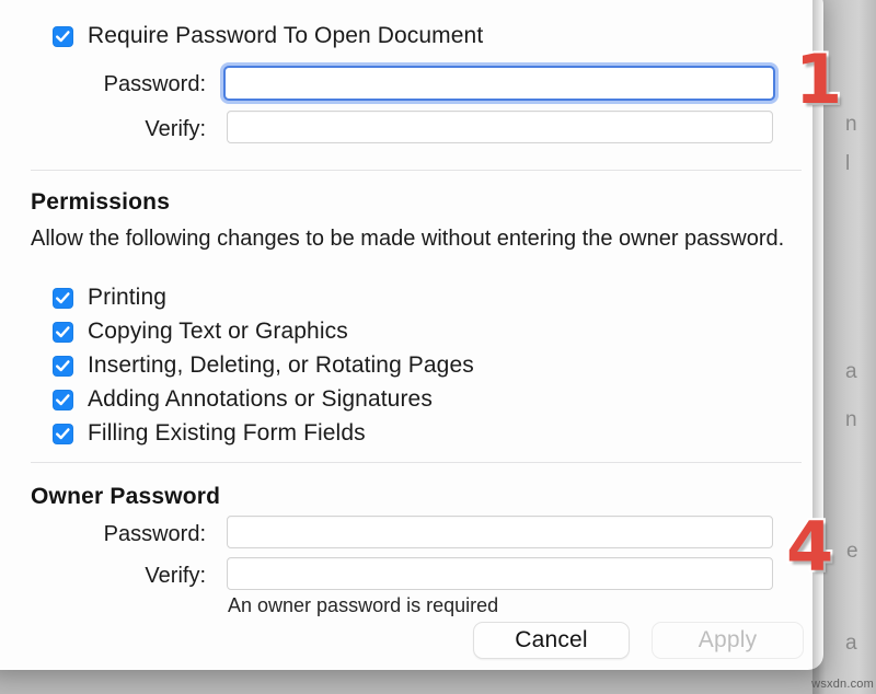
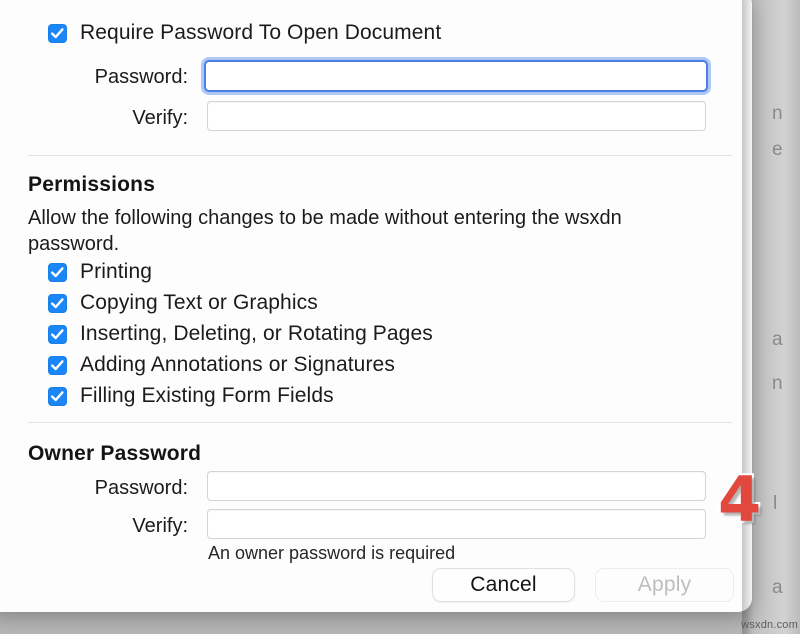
  n
- l
+ e
  a
  n
- e
+ l
  a
  Require Password To Open Document
  Password:
  Verify:
  Permissions
- Allow the following changes to be made without entering the owner password.
+ Allow the following changes to be made without entering the wsxdn password.
  Printing
  Copying Text or Graphics
  Inserting, Deleting, or Rotating Pages
  Adding Annotations or Signatures
  Filling Existing Form Fields
  Owner Password
  Password:
  Verify:
  An owner password is required
  Cancel
  Apply
- 1
  4
  wsxdn.com
